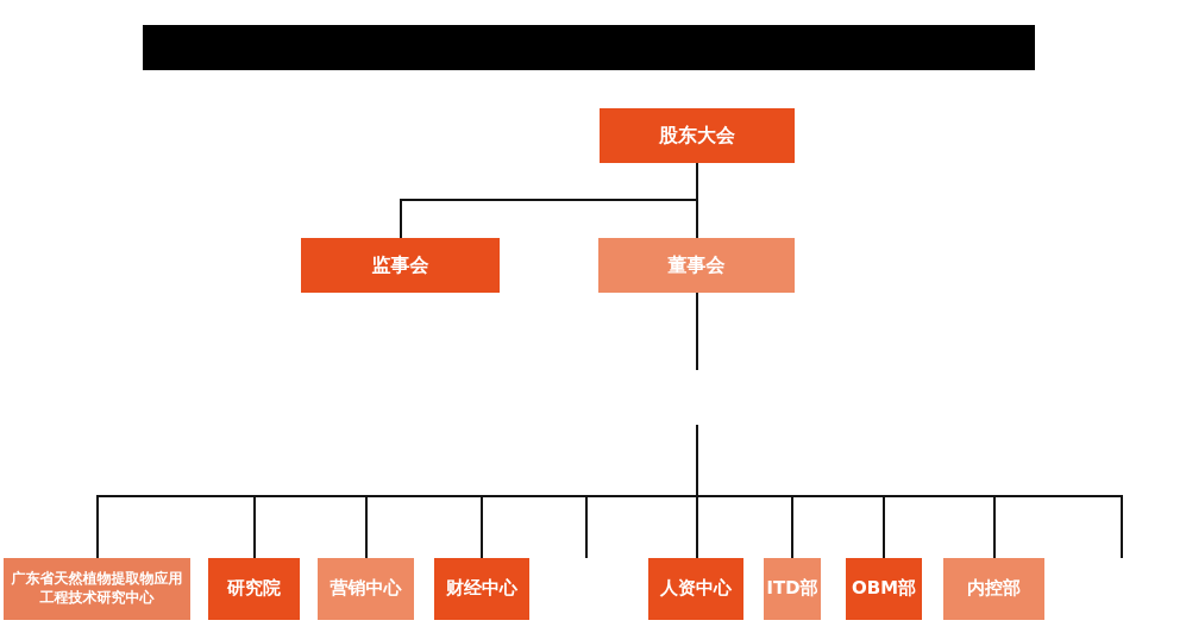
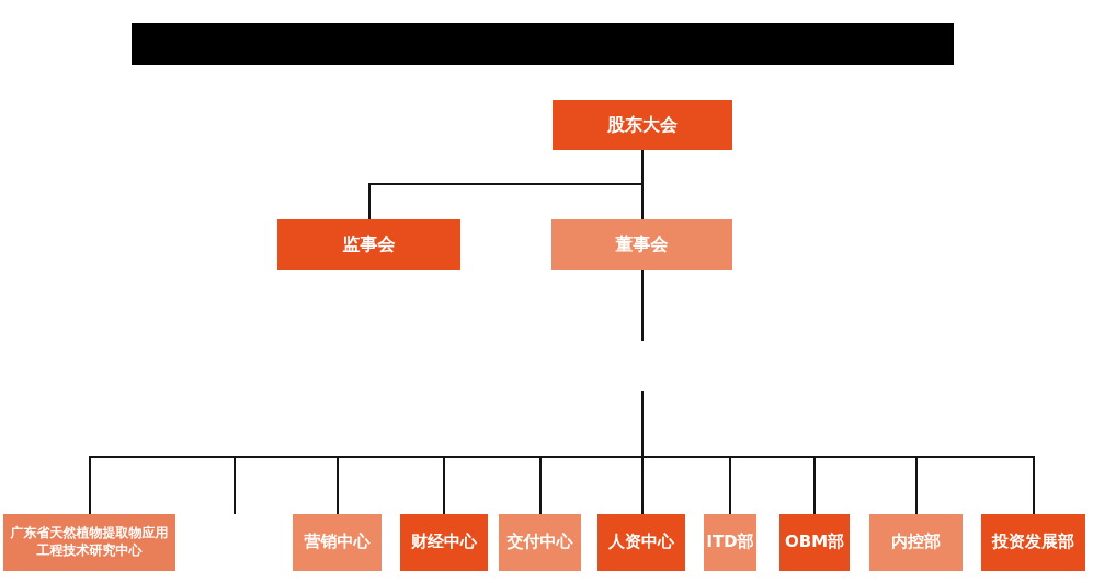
  股东大会
  监事会
  董事会
  广东省天然植物提取物应用工程技术研究中心
- 研究院
  营销中心
  财经中心
+ 交付中心
  人资中心
  ITD部
  OBM部
  内控部
+ 投资发展部
